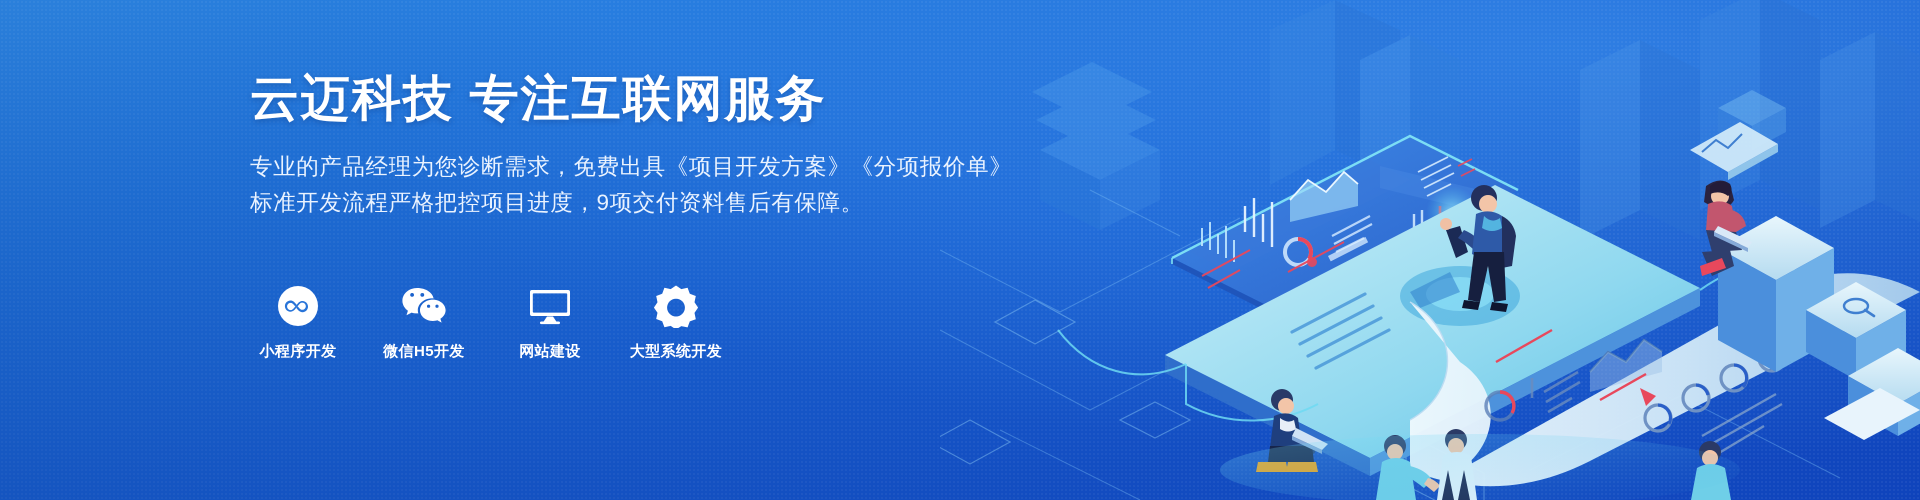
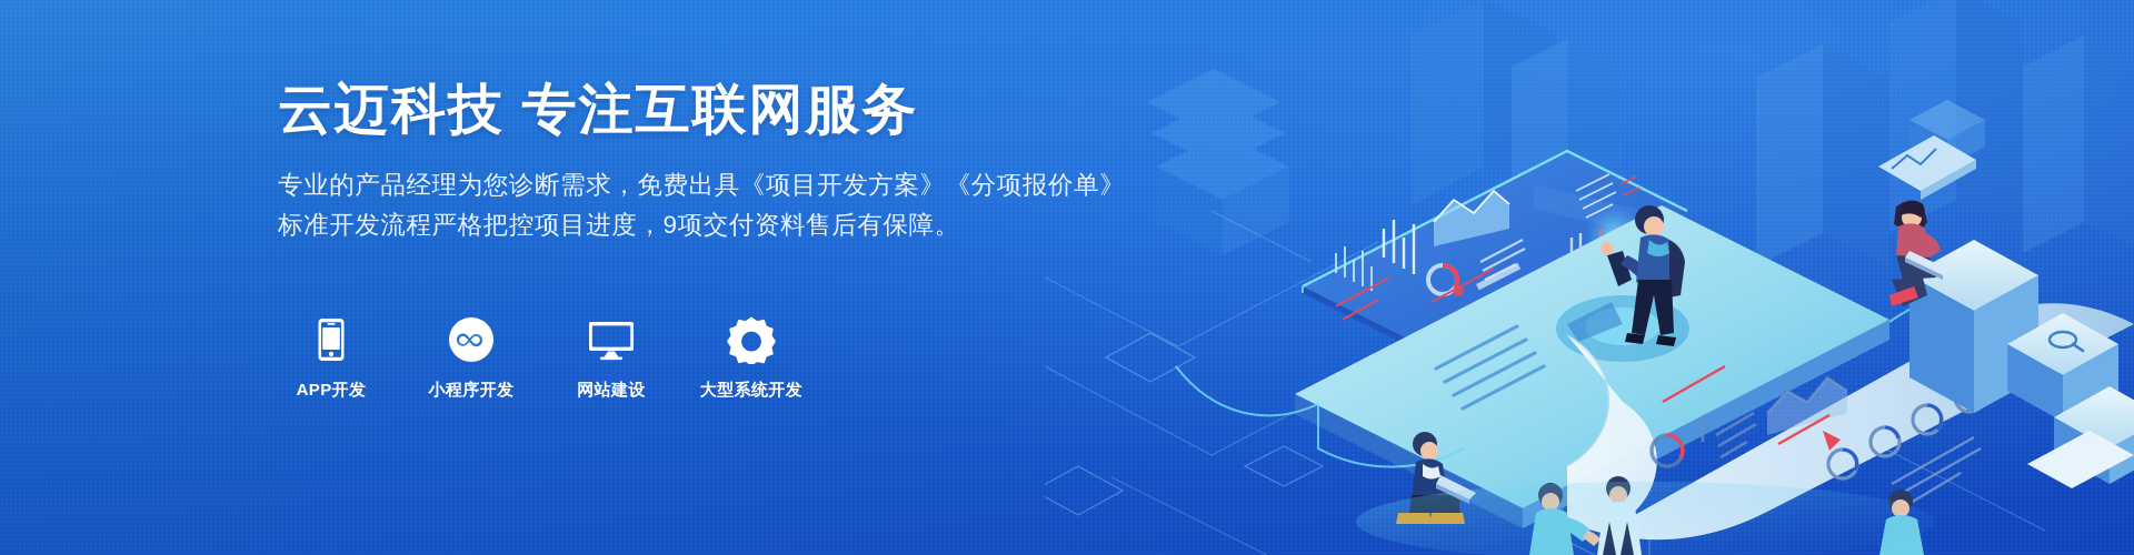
  云迈科技 专注互联网服务
  专业的产品经理为您诊断需求，免费出具《项目开发方案》《分项报价单》
  标准开发流程严格把控项目进度，9项交付资料售后有保障。
+ APP开发
  小程序开发
- 微信H5开发
  网站建设
  大型系统开发
